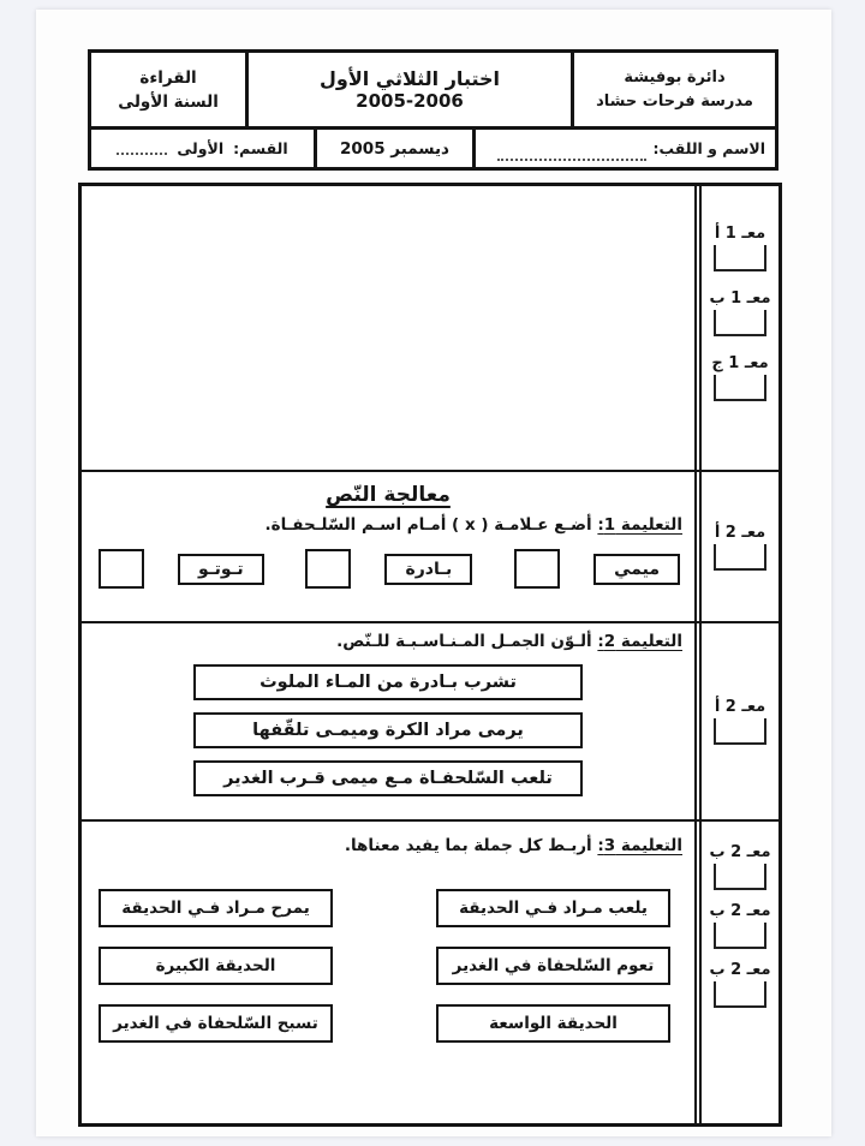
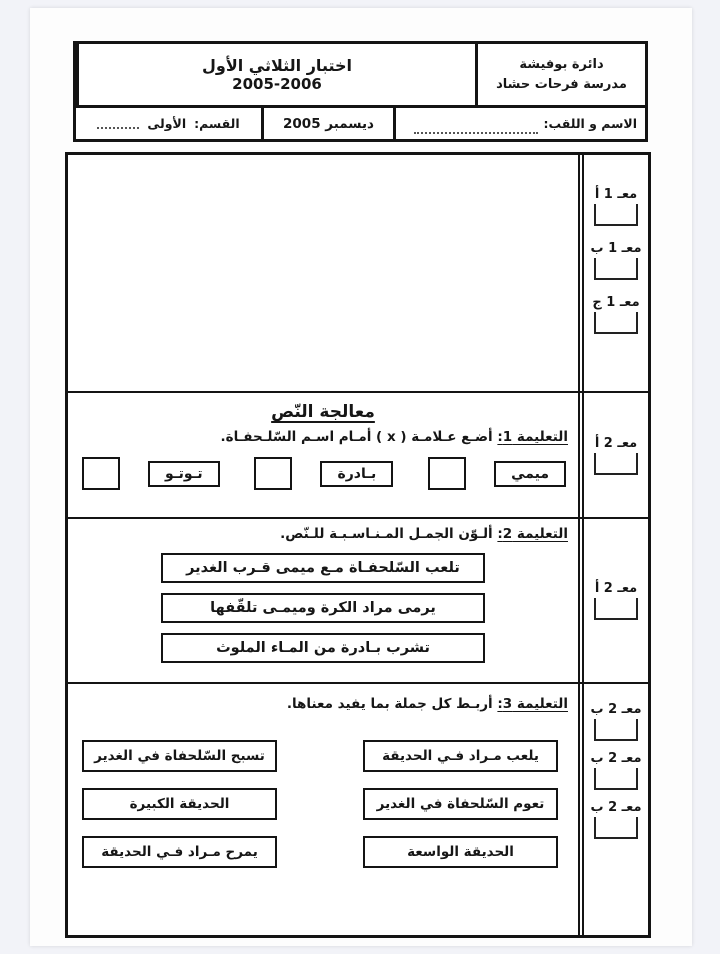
  دائرة بوفيشة
  مدرسة فرحات حشاد
  اختبار الثلاثي الأول
  2005-2006
- القراءة
- السنة الأولى
  الاسم و اللقب:
  ديسمبر 2005
  القسم:
  الأولى
  معـ 1 أ
  معـ 1 ب
  معـ 1 ج
  معـ 2 أ
  معالجة النّص
  التعليمة 1: أضـع عـلامـة ( x ) أمـام اسـم السّلـحفـاة.
  ميمي
  بـادرة
  تـوتـو
  معـ 2 أ
  التعليمة 2: ألـوّن الجمـل المـنـاسـبـة للـنّص.
- تشرب بـادرة من المـاء الملوث
+ تلعب السّلحفـاة مـع ميمى قـرب الغدير
  يرمى مراد الكرة وميمـى تلقّفها
- تلعب السّلحفـاة مـع ميمى قـرب الغدير
+ تشرب بـادرة من المـاء الملوث
  معـ 2 ب
  معـ 2 ب
  معـ 2 ب
  التعليمة 3: أربـط كل جملة بما يفيد معناها.
  يلعب مـراد فـي الحديقة
  تعوم السّلحفاة في الغدير
  الحديقة الواسعة
- يمرح مـراد فـي الحديقة
+ تسبح السّلحفاة في الغدير
  الحديقة الكبيرة
- تسبح السّلحفاة في الغدير
+ يمرح مـراد فـي الحديقة
